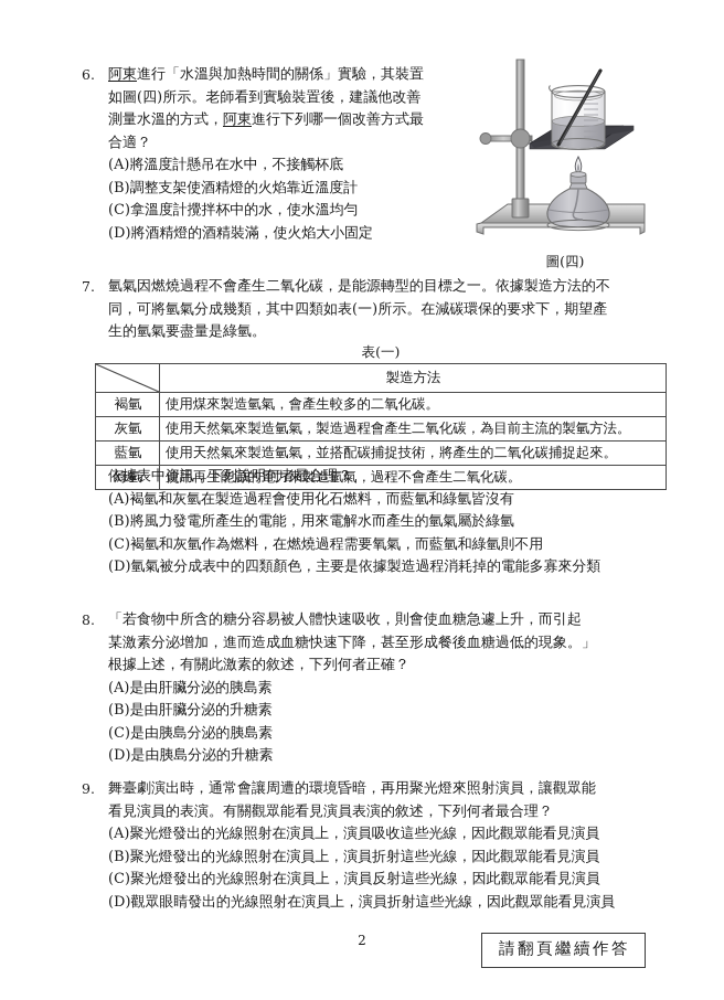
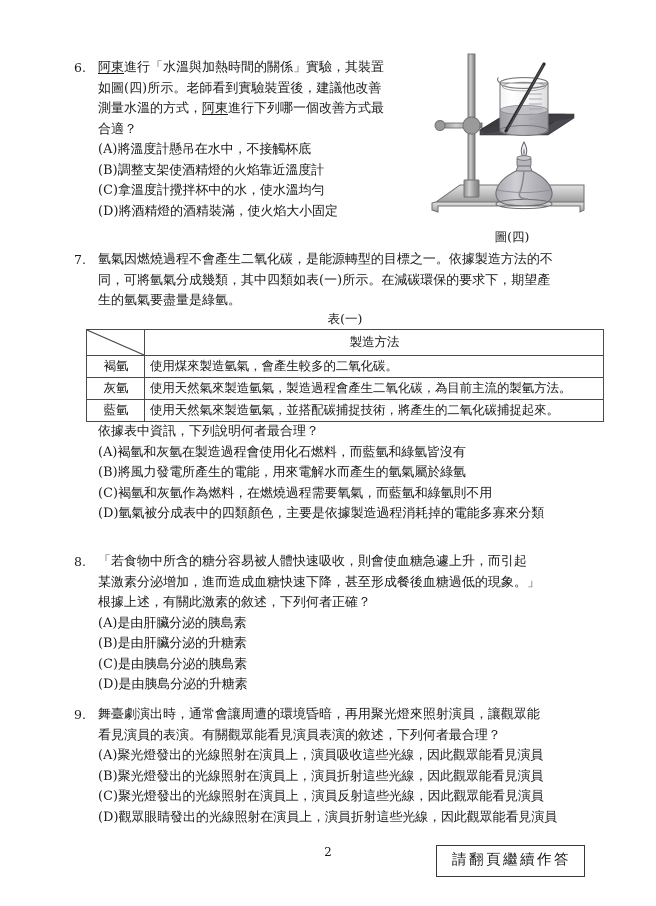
  6.
  阿東進行「水溫與加熱時間的關係」實驗，其裝置
  如圖(四)所示。老師看到實驗裝置後，建議他改善
  測量水溫的方式，阿東進行下列哪一個改善方式最
  合適？
  (A)將溫度計懸吊在水中，不接觸杯底
  (B)調整支架使酒精燈的火焰靠近溫度計
  (C)拿溫度計攪拌杯中的水，使水溫均勻
  (D)將酒精燈的酒精裝滿，使火焰大小固定
  圖(四)
  7.
  氫氣因燃燒過程不會產生二氧化碳，是能源轉型的目標之一。依據製造方法的不
  同，可將氫氣分成幾類，其中四類如表(一)所示。在減碳環保的要求下，期望產
  生的氫氣要盡量是綠氫。
  表(一)
  	製造方法
  褐氫	使用煤來製造氫氣，會產生較多的二氧化碳。
  灰氫	使用天然氣來製造氫氣，製造過程會產生二氧化碳，為目前主流的製氫方法。
  藍氫	使用天然氣來製造氫氣，並搭配碳捕捉技術，將產生的二氧化碳捕捉起來。
- 綠氫	使用再生能源的電力來製造氫氣，過程不會產生二氧化碳。
  依據表中資訊，下列說明何者最合理？
  (A)褐氫和灰氫在製造過程會使用化石燃料，而藍氫和綠氫皆沒有
  (B)將風力發電所產生的電能，用來電解水而產生的氫氣屬於綠氫
  (C)褐氫和灰氫作為燃料，在燃燒過程需要氧氣，而藍氫和綠氫則不用
  (D)氫氣被分成表中的四類顏色，主要是依據製造過程消耗掉的電能多寡來分類
  8.
  「若食物中所含的糖分容易被人體快速吸收，則會使血糖急遽上升，而引起
  某激素分泌增加，進而造成血糖快速下降，甚至形成餐後血糖過低的現象。」
  根據上述，有關此激素的敘述，下列何者正確？
  (A)是由肝臟分泌的胰島素
  (B)是由肝臟分泌的升糖素
  (C)是由胰島分泌的胰島素
  (D)是由胰島分泌的升糖素
  9.
  舞臺劇演出時，通常會讓周遭的環境昏暗，再用聚光燈來照射演員，讓觀眾能
  看見演員的表演。有關觀眾能看見演員表演的敘述，下列何者最合理？
  (A)聚光燈發出的光線照射在演員上，演員吸收這些光線，因此觀眾能看見演員
  (B)聚光燈發出的光線照射在演員上，演員折射這些光線，因此觀眾能看見演員
  (C)聚光燈發出的光線照射在演員上，演員反射這些光線，因此觀眾能看見演員
  (D)觀眾眼睛發出的光線照射在演員上，演員折射這些光線，因此觀眾能看見演員
  2
  請翻頁繼續作答
